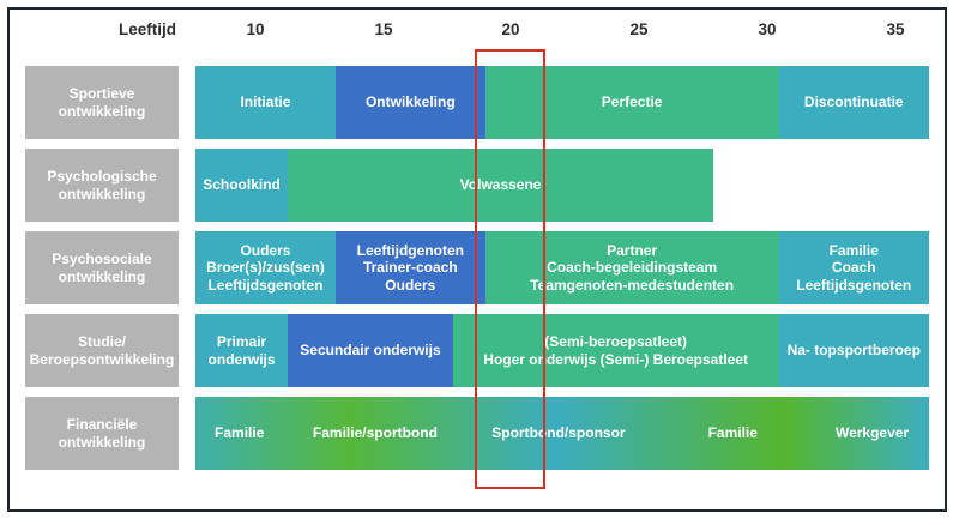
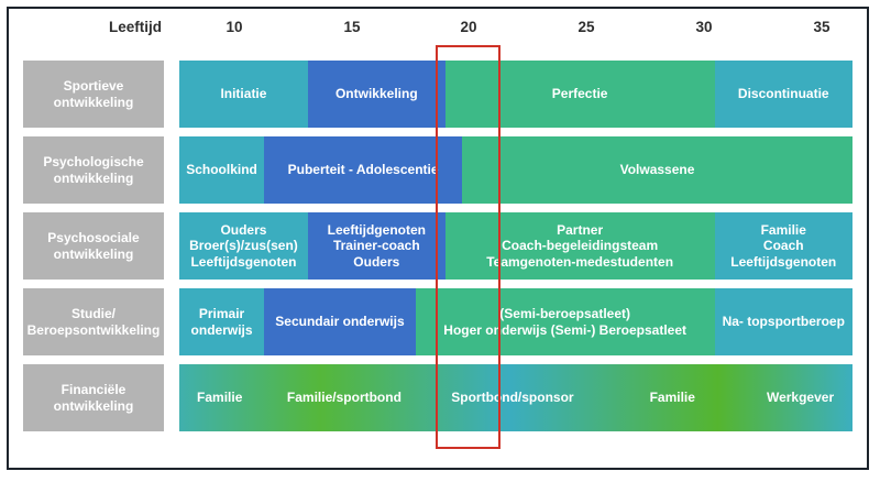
  Leeftijd
  10
  15
  20
  25
  30
  35
  Sportieve
  ontwikkeling
  Initiatie
  Ontwikkeling
  Perfectie
  Discontinuatie
  Psychologische
  ontwikkeling
  Schoolkind
+ Puberteit - Adolescentie
  Volwassene
  Psychosociale
  ontwikkeling
  Ouders
  Broer(s)/zus(sen)
  Leeftijdsgenoten
  Leeftijdgenoten
  Trainer-coach
  Ouders
  Partner
  Coach-begeleidingsteam
  Teamgenoten-medestudenten
  Familie
  Coach
  Leeftijdsgenoten
  Studie/
  Beroepsontwikkeling
  Primair
  onderwijs
  Secundair onderwijs
  (Semi-beroepsatleet)
  Hoger onderwijs (Semi-) Beroepsatleet
  Na- topsportberoep
  Financiële
  ontwikkeling
  Familie
  Familie/sportbond
  Sportbond/sponsor
  Familie
  Werkgever
